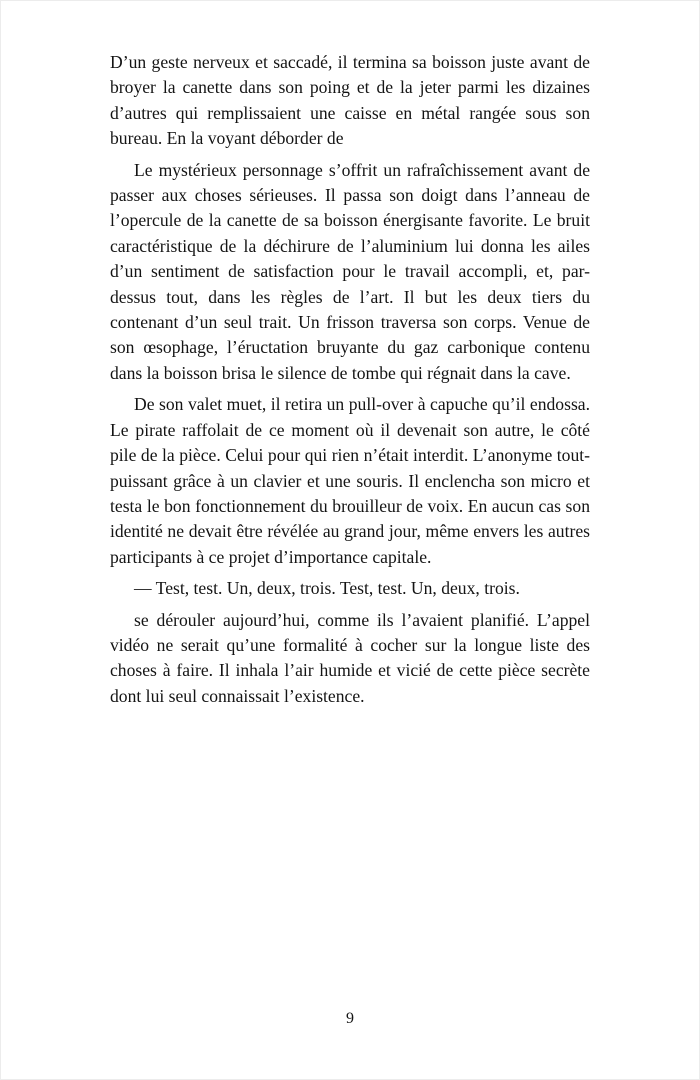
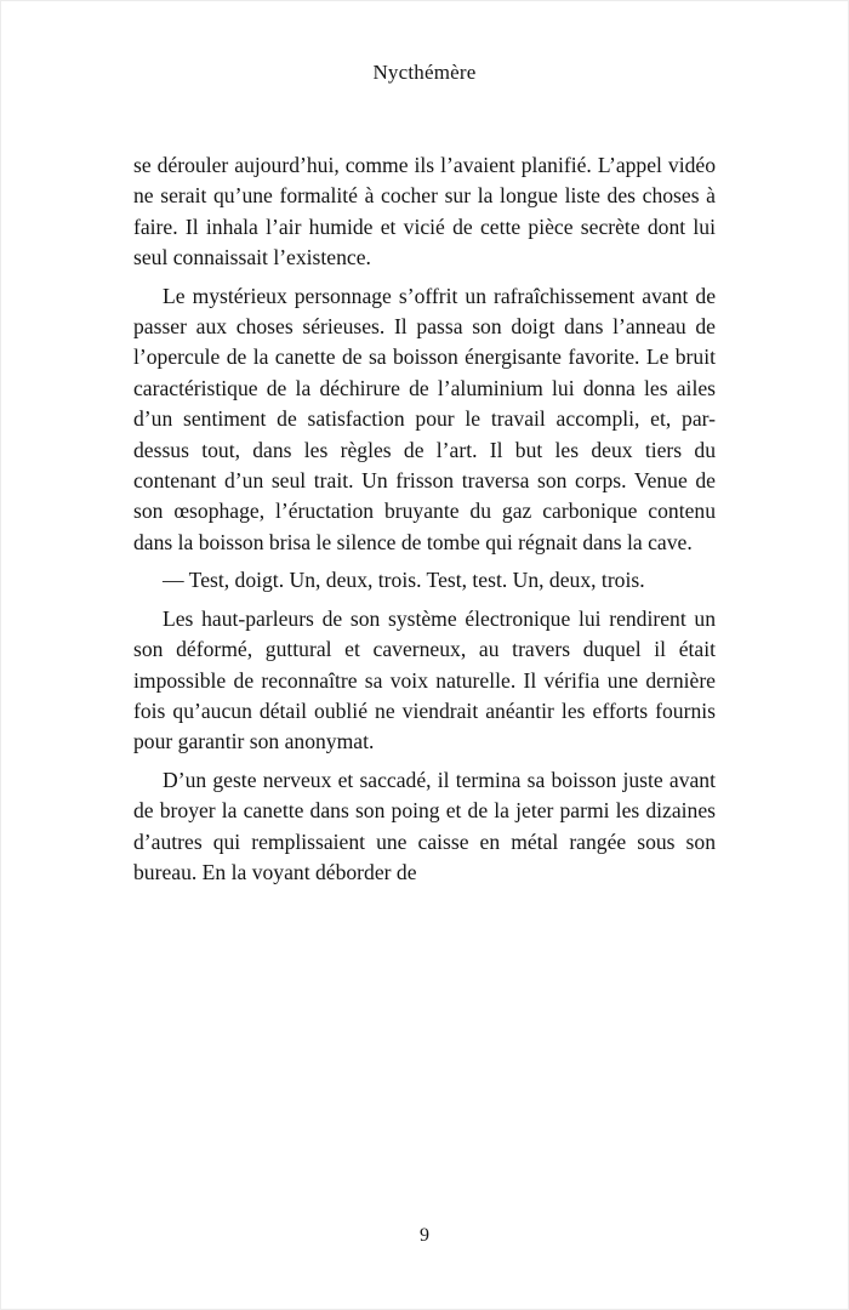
+ Nycthémère
- D’un geste nerveux et saccadé, il termina sa boisson juste avant de broyer la canette dans son poing et de la jeter parmi les dizaines d’autres qui remplissaient une caisse en métal rangée sous son bureau. En la voyant déborder de
+ se dérouler aujourd’hui, comme ils l’avaient planifié. L’appel vidéo ne serait qu’une formalité à cocher sur la longue liste des choses à faire. Il inhala l’air humide et vicié de cette pièce secrète dont lui seul connaissait l’existence.
  Le mystérieux personnage s’offrit un rafraîchissement avant de passer aux choses sérieuses. Il passa son doigt dans l’anneau de l’opercule de la canette de sa boisson énergisante favorite. Le bruit caractéristique de la déchirure de l’aluminium lui donna les ailes d’un sentiment de satisfaction pour le travail accompli, et, par-dessus tout, dans les règles de l’art. Il but les deux tiers du contenant d’un seul trait. Un frisson traversa son corps. Venue de son œsophage, l’éructation bruyante du gaz carbonique contenu dans la boisson brisa le silence de tombe qui régnait dans la cave.
- De son valet muet, il retira un pull-over à capuche qu’il endossa. Le pirate raffolait de ce moment où il devenait son autre, le côté pile de la pièce. Celui pour qui rien n’était interdit. L’anonyme tout-puissant grâce à un clavier et une souris. Il enclencha son micro et testa le bon fonctionnement du brouilleur de voix. En aucun cas son identité ne devait être révélée au grand jour, même envers les autres participants à ce projet d’importance capitale.
- — Test, test. Un, deux, trois. Test, test. Un, deux, trois.
+ — Test, doigt. Un, deux, trois. Test, test. Un, deux, trois.
+ Les haut-parleurs de son système électronique lui rendirent un son déformé, guttural et caverneux, au travers duquel il était impossible de reconnaître sa voix naturelle. Il vérifia une dernière fois qu’aucun détail oublié ne viendrait anéantir les efforts fournis pour garantir son anonymat.
- se dérouler aujourd’hui, comme ils l’avaient planifié. L’appel vidéo ne serait qu’une formalité à cocher sur la longue liste des choses à faire. Il inhala l’air humide et vicié de cette pièce secrète dont lui seul connaissait l’existence.
+ D’un geste nerveux et saccadé, il termina sa boisson juste avant de broyer la canette dans son poing et de la jeter parmi les dizaines d’autres qui remplissaient une caisse en métal rangée sous son bureau. En la voyant déborder de
  9
